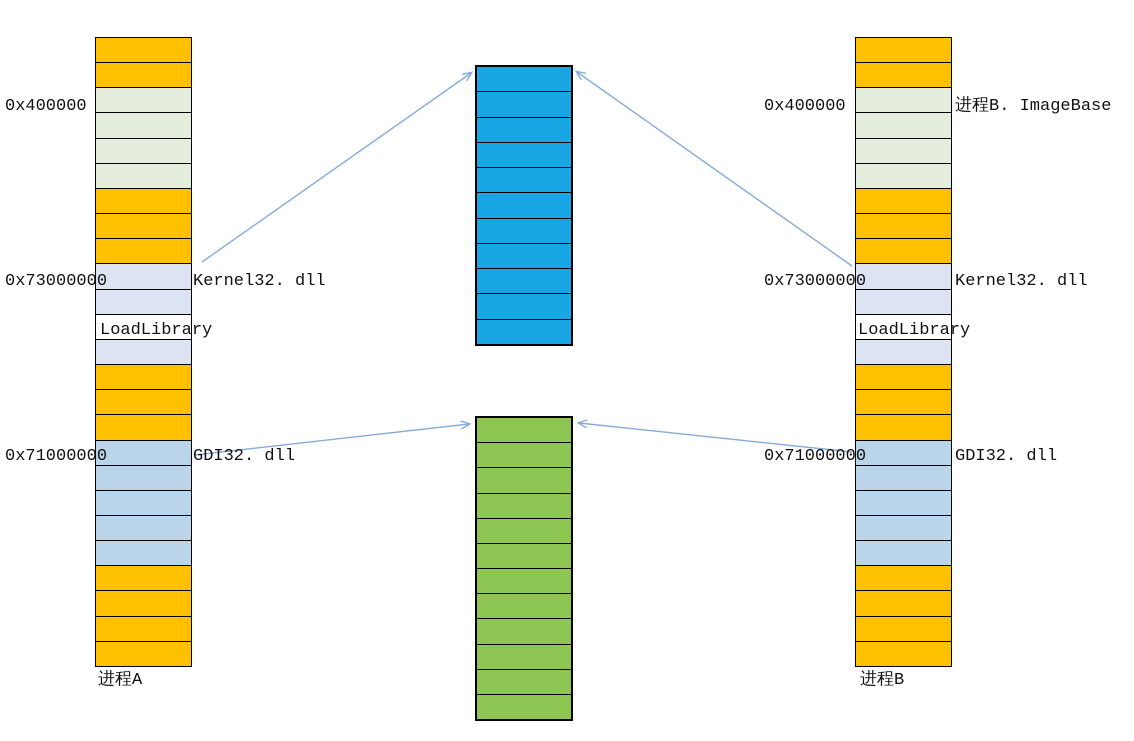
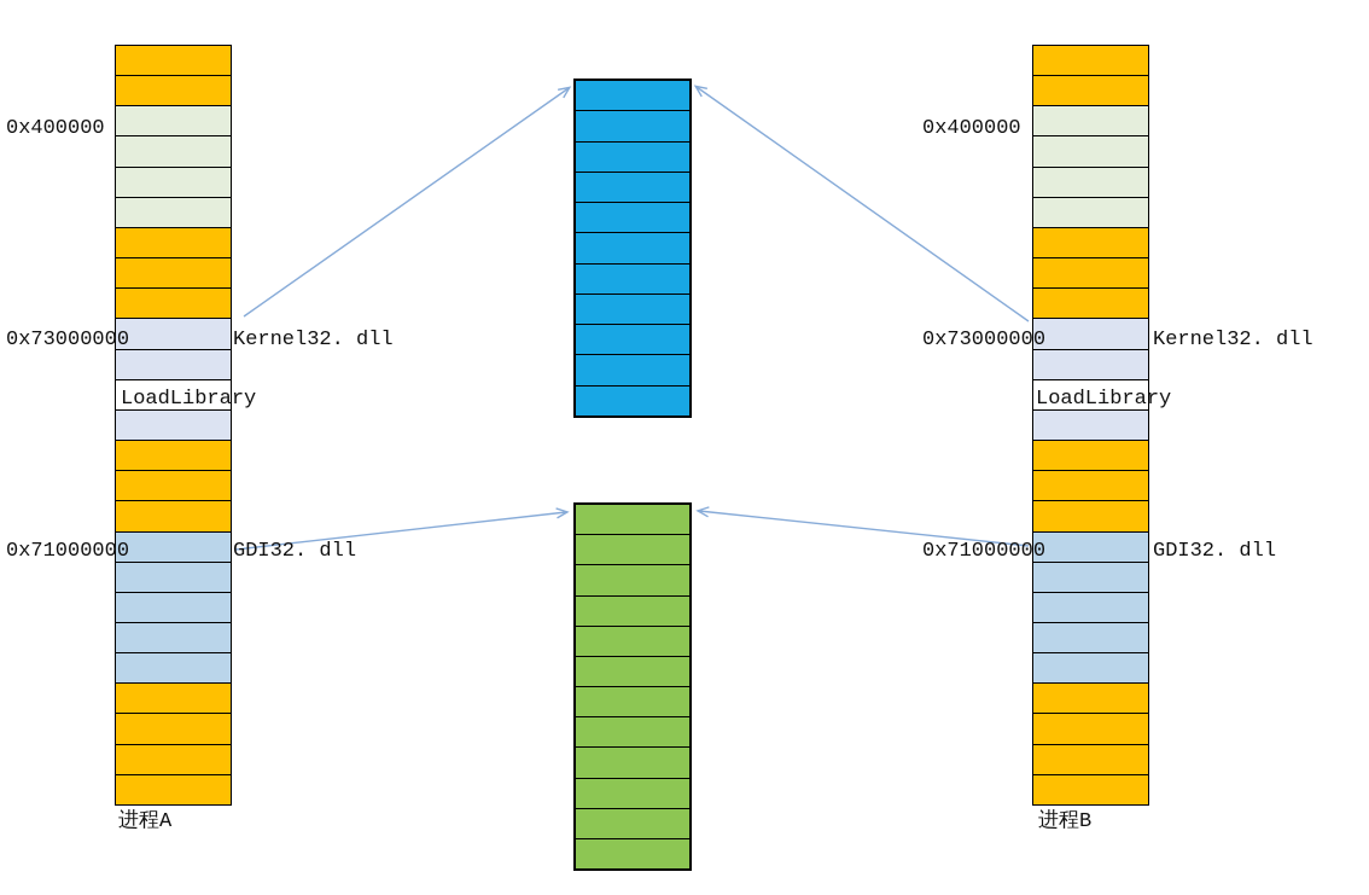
  0x400000
  0x73000000
  Kernel32. dll
  LoadLibrary
  0x71000000
  GDI32. dll
  进程A
  0x400000
- 进程B. ImageBase
  0x73000000
  Kernel32. dll
  LoadLibrary
  0x71000000
  GDI32. dll
  进程B
